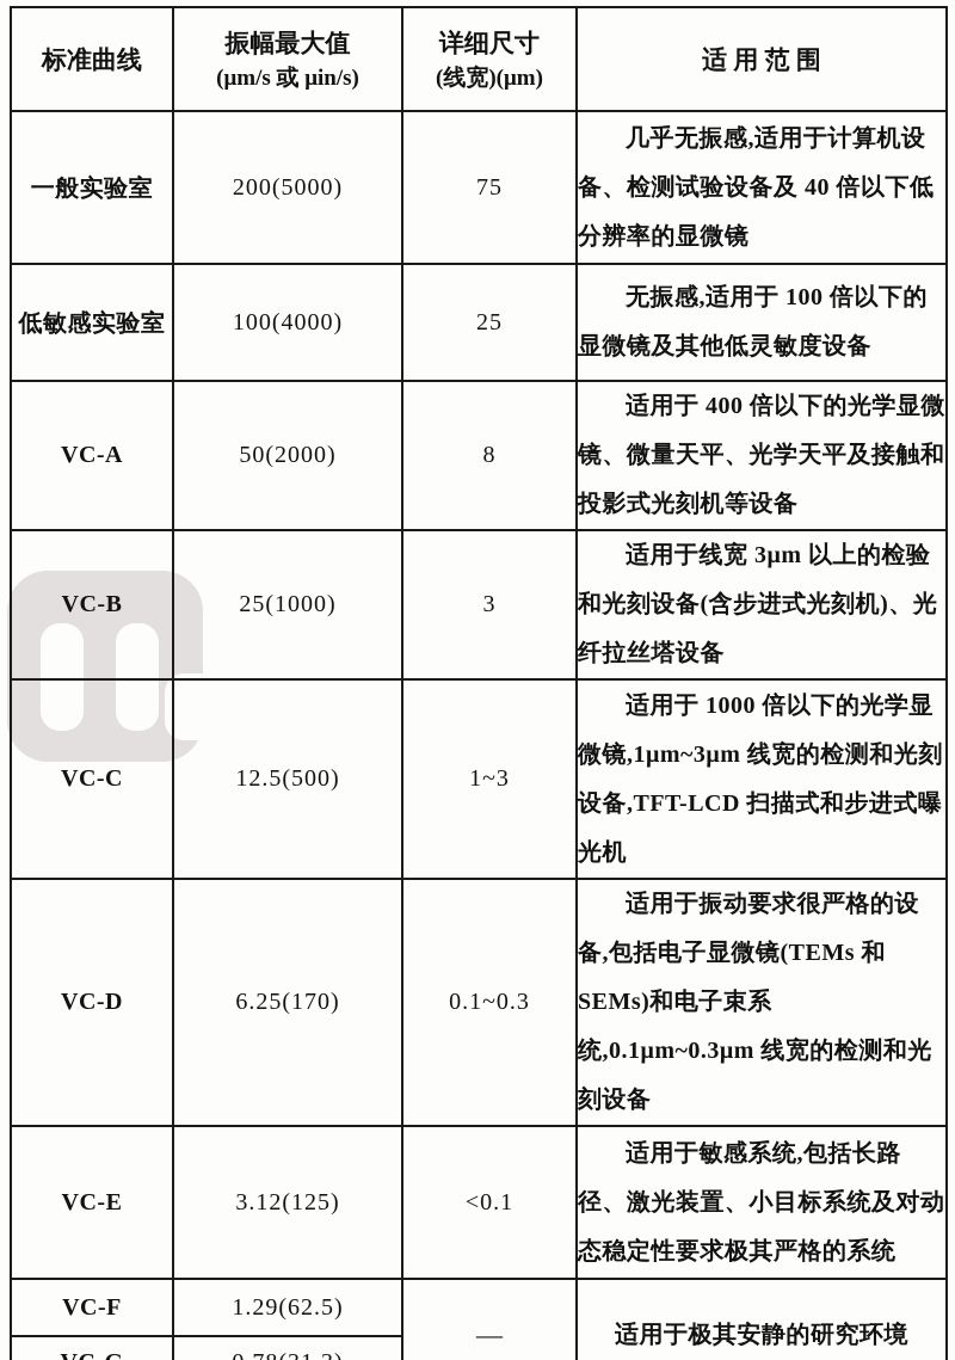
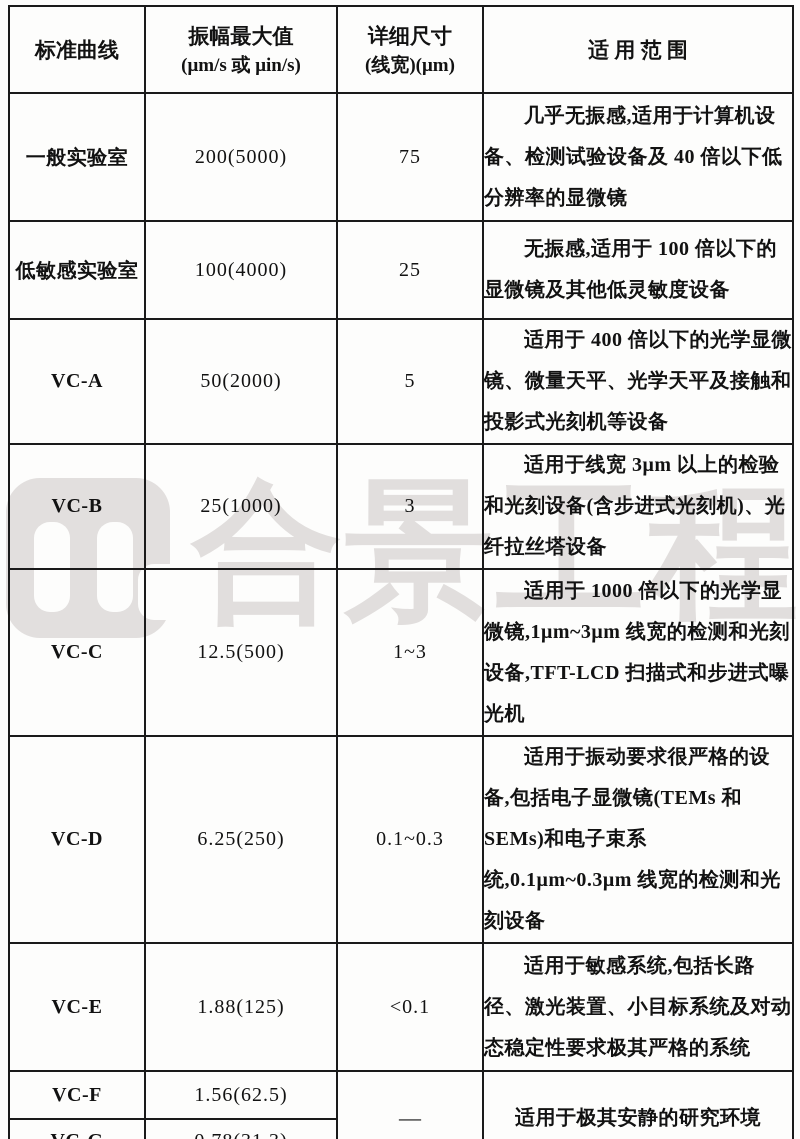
+ 合景工程
  标准曲线	振幅最大值 (μm/s 或 μin/s)	详细尺寸 (线宽)(μm)	适 用 范 围
  一般实验室	200(5000)	75	几乎无振感,适用于计算机设备、检测试验设备及 40 倍以下低分辨率的显微镜
  低敏感实验室	100(4000)	25	无振感,适用于 100 倍以下的显微镜及其他低灵敏度设备
- VC-A	50(2000)	8	适用于 400 倍以下的光学显微镜、微量天平、光学天平及接触和投影式光刻机等设备
+ VC-A	50(2000)	5	适用于 400 倍以下的光学显微镜、微量天平、光学天平及接触和投影式光刻机等设备
  VC-B	25(1000)	3	适用于线宽 3μm 以上的检验和光刻设备(含步进式光刻机)、光纤拉丝塔设备
  VC-C	12.5(500)	1~3	适用于 1000 倍以下的光学显微镜,1μm~3μm 线宽的检测和光刻设备,TFT-LCD 扫描式和步进式曝光机
- VC-D	6.25(170)	0.1~0.3	适用于振动要求很严格的设备,包括电子显微镜(TEMs 和 SEMs)和电子束系统,0.1μm~0.3μm 线宽的检测和光刻设备
+ VC-D	6.25(250)	0.1~0.3	适用于振动要求很严格的设备,包括电子显微镜(TEMs 和 SEMs)和电子束系统,0.1μm~0.3μm 线宽的检测和光刻设备
- VC-E	3.12(125)	<0.1	适用于敏感系统,包括长路径、激光装置、小目标系统及对动态稳定性要求极其严格的系统
+ VC-E	1.88(125)	<0.1	适用于敏感系统,包括长路径、激光装置、小目标系统及对动态稳定性要求极其严格的系统
- VC-F	1.29(62.5)	—	适用于极其安静的研究环境
+ VC-F	1.56(62.5)	—	适用于极其安静的研究环境
